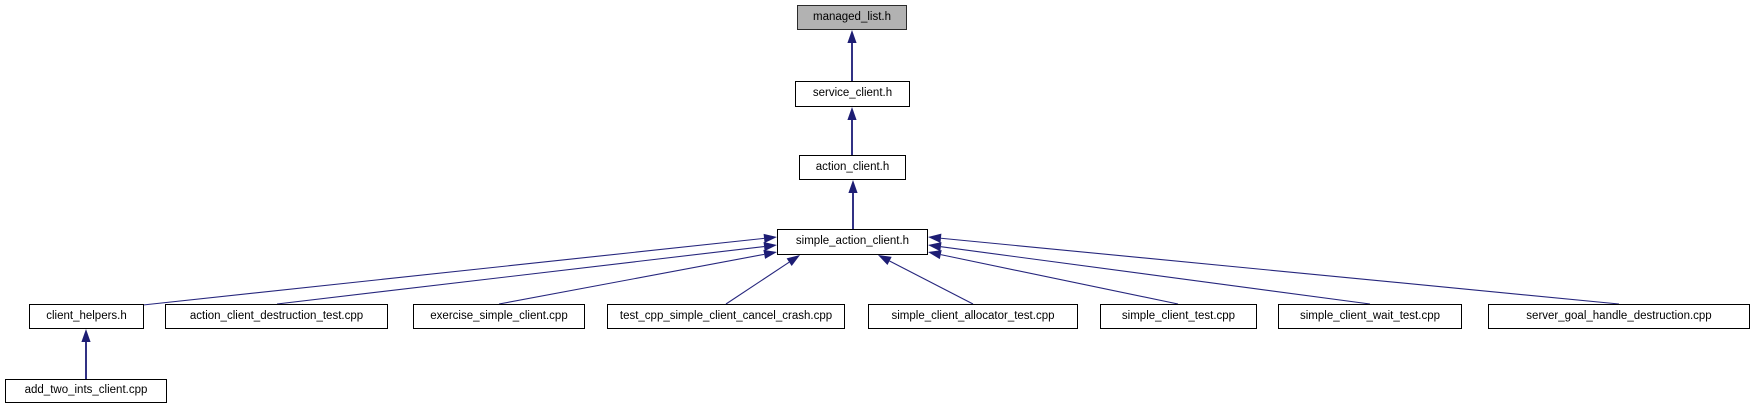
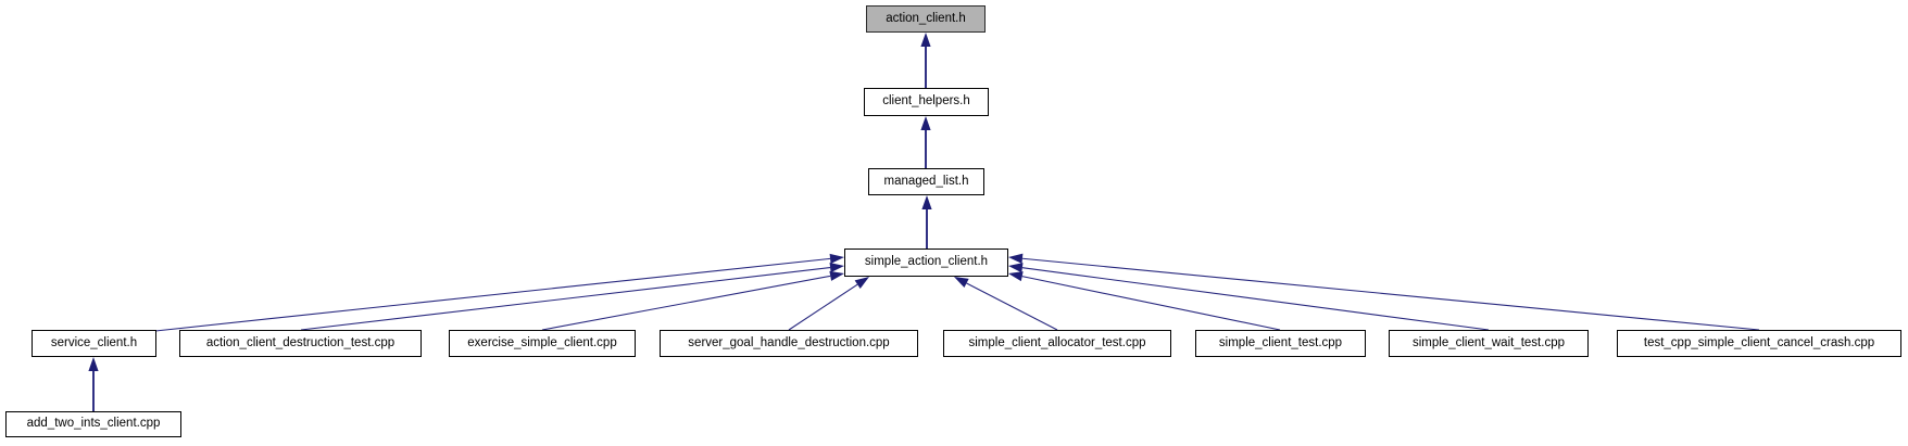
- managed_list.h
+ action_client.h
- service_client.h
+ client_helpers.h
- action_client.h
+ managed_list.h
  simple_action_client.h
- client_helpers.h
+ service_client.h
  action_client_destruction_test.cpp
  exercise_simple_client.cpp
- test_cpp_simple_client_cancel_crash.cpp
+ server_goal_handle_destruction.cpp
  simple_client_allocator_test.cpp
  simple_client_test.cpp
  simple_client_wait_test.cpp
- server_goal_handle_destruction.cpp
+ test_cpp_simple_client_cancel_crash.cpp
  add_two_ints_client.cpp
